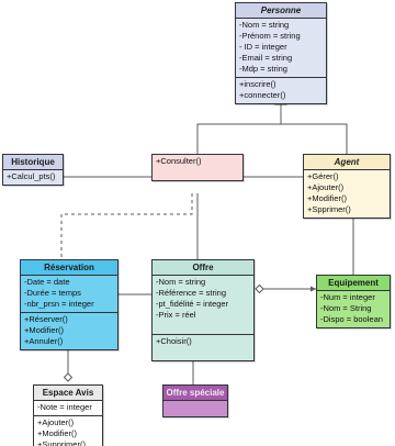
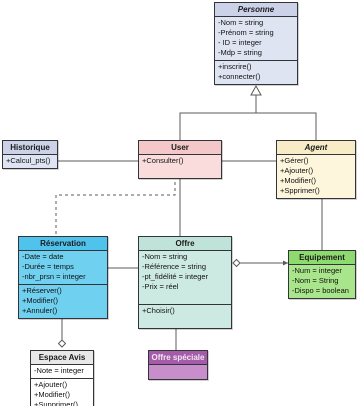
  Personne
  -Nom = string
  -Prénom = string
  - ID = integer
- -Email = string
  -Mdp = string
  +inscrire()
  +connecter()
  Historique
  +Calcul_pts()
+ User
  +Consulter()
  Agent
  +Gérer()
  +Ajouter()
  +Modifier()
  +Spprimer()
  Réservation
  -Date = date
  -Durée = temps
  -nbr_prsn = integer
  +Réserver()
  +Modifier()
  +Annuler()
  Offre
  -Nom = string
  -Référence = string
  -pt_fidélité = integer
  -Prix = réel
  +Choisir()
  Equipement
  -Num = integer
  -Nom = String
  -Dispo = boolean
  Espace Avis
  -Note = integer
  +Ajouter()
  +Modifier()
  +Supprimer()
  Offre spéciale
